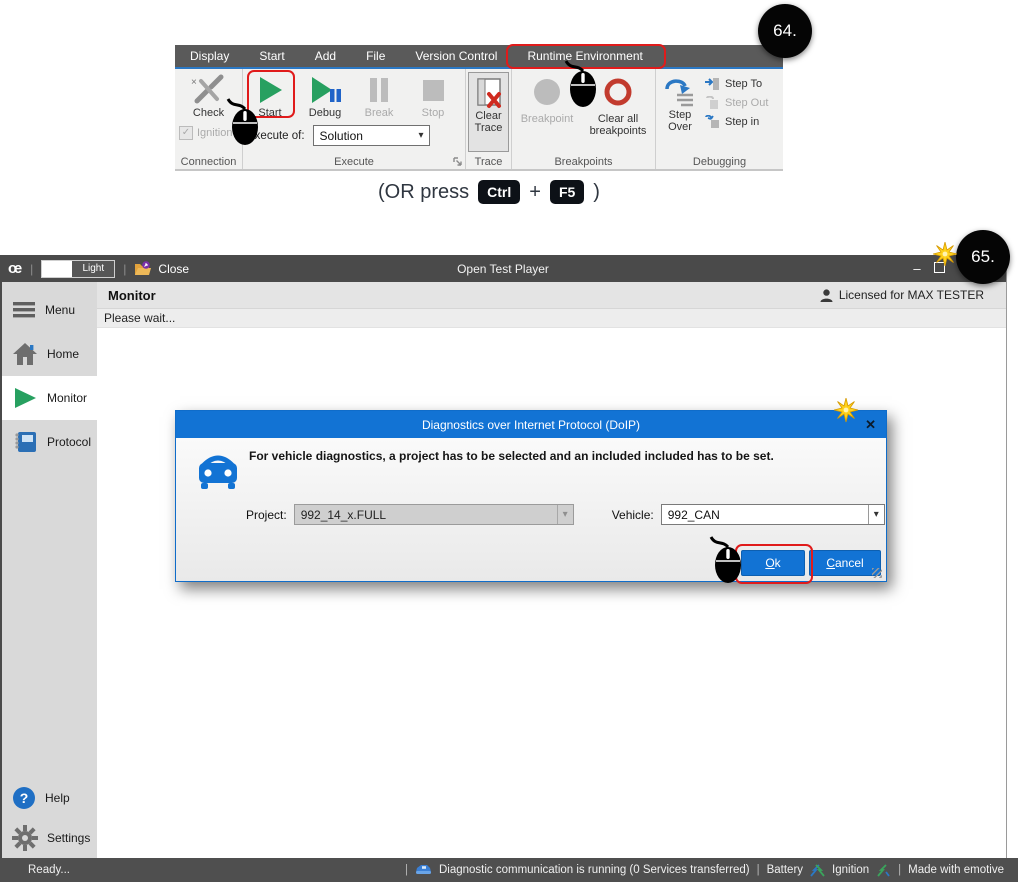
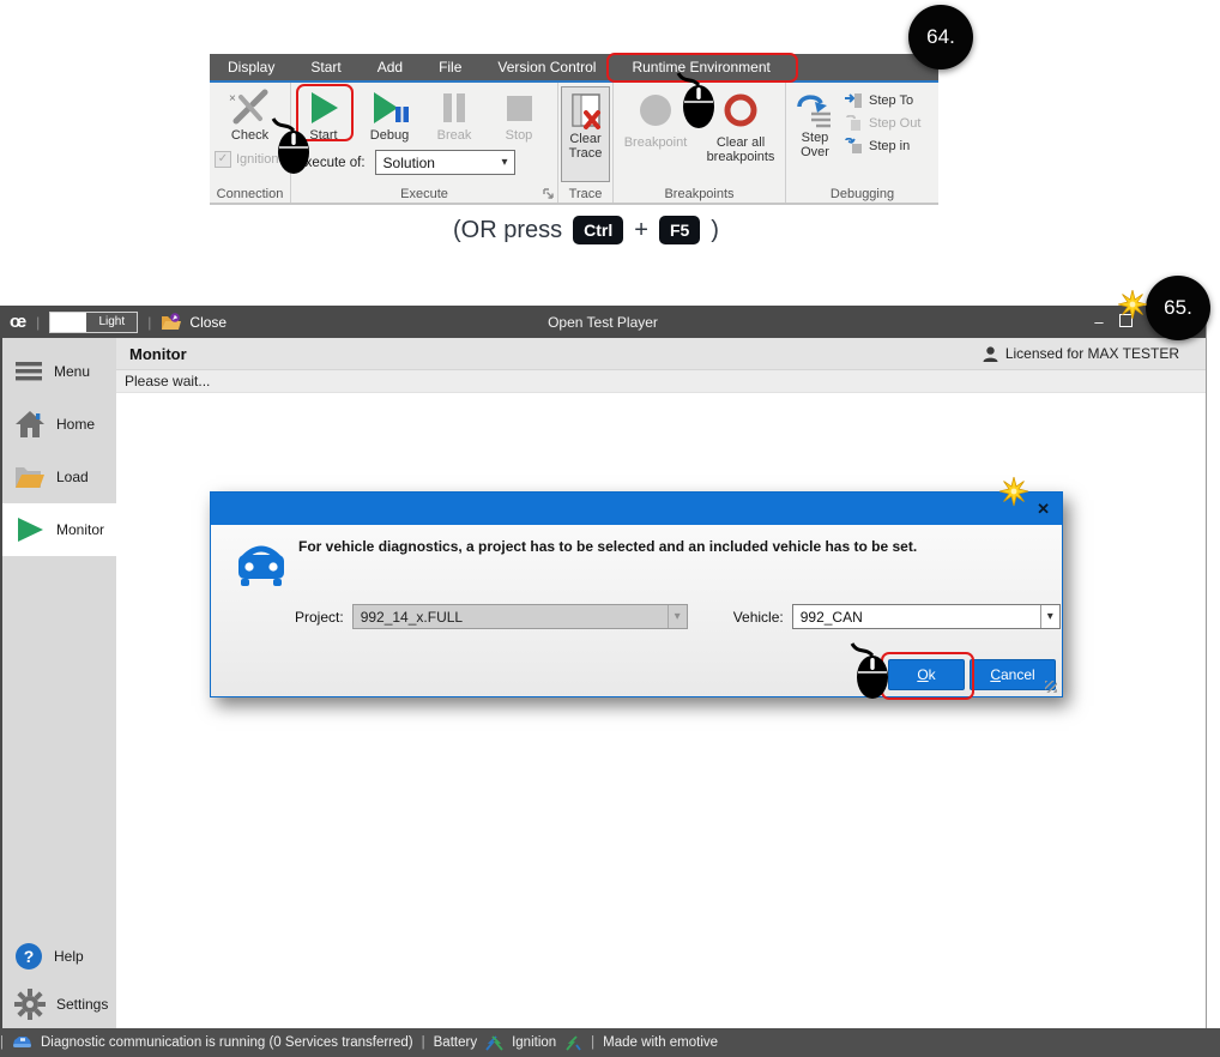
  Display
  Start
  Add
  File
  Version Control
  Runtime Environment
  ×
  Check
  ✓
  Ignition
  Connection
  Start
  Debug
  Break
  Stop
  xecute of:
  Solution
  ▾
  Execute
  Clear Trace
  Trace
  Breakpoint
  Clear all breakpoints
  Breakpoints
  Step Over
  Step To
  Step Out
  Step in
  Debugging
  (OR press
  Ctrl
  +
  F5
  )
  64.
  65.
  œ
  |
  Light
  |
  Close
  Open Test Player
  –
  Menu
  Home
+ Load
  Monitor
- Protocol
  ?
  Help
  Settings
  Monitor
  Licensed for MAX TESTER
  Please wait...
- Ready...
  |
  Diagnostic communication is running (0 Services transferred)
  |
  Battery
  Ignition
  |
  Made with emotive
- Diagnostics over Internet Protocol (DoIP)
  ✕
- For vehicle diagnostics, a project has to be selected and an included included has to be set.
+ For vehicle diagnostics, a project has to be selected and an included vehicle has to be set.
  Project:
  992_14_x.FULL
  ▾
  Vehicle:
  992_CAN
  ▾
  Ok
  Cancel
